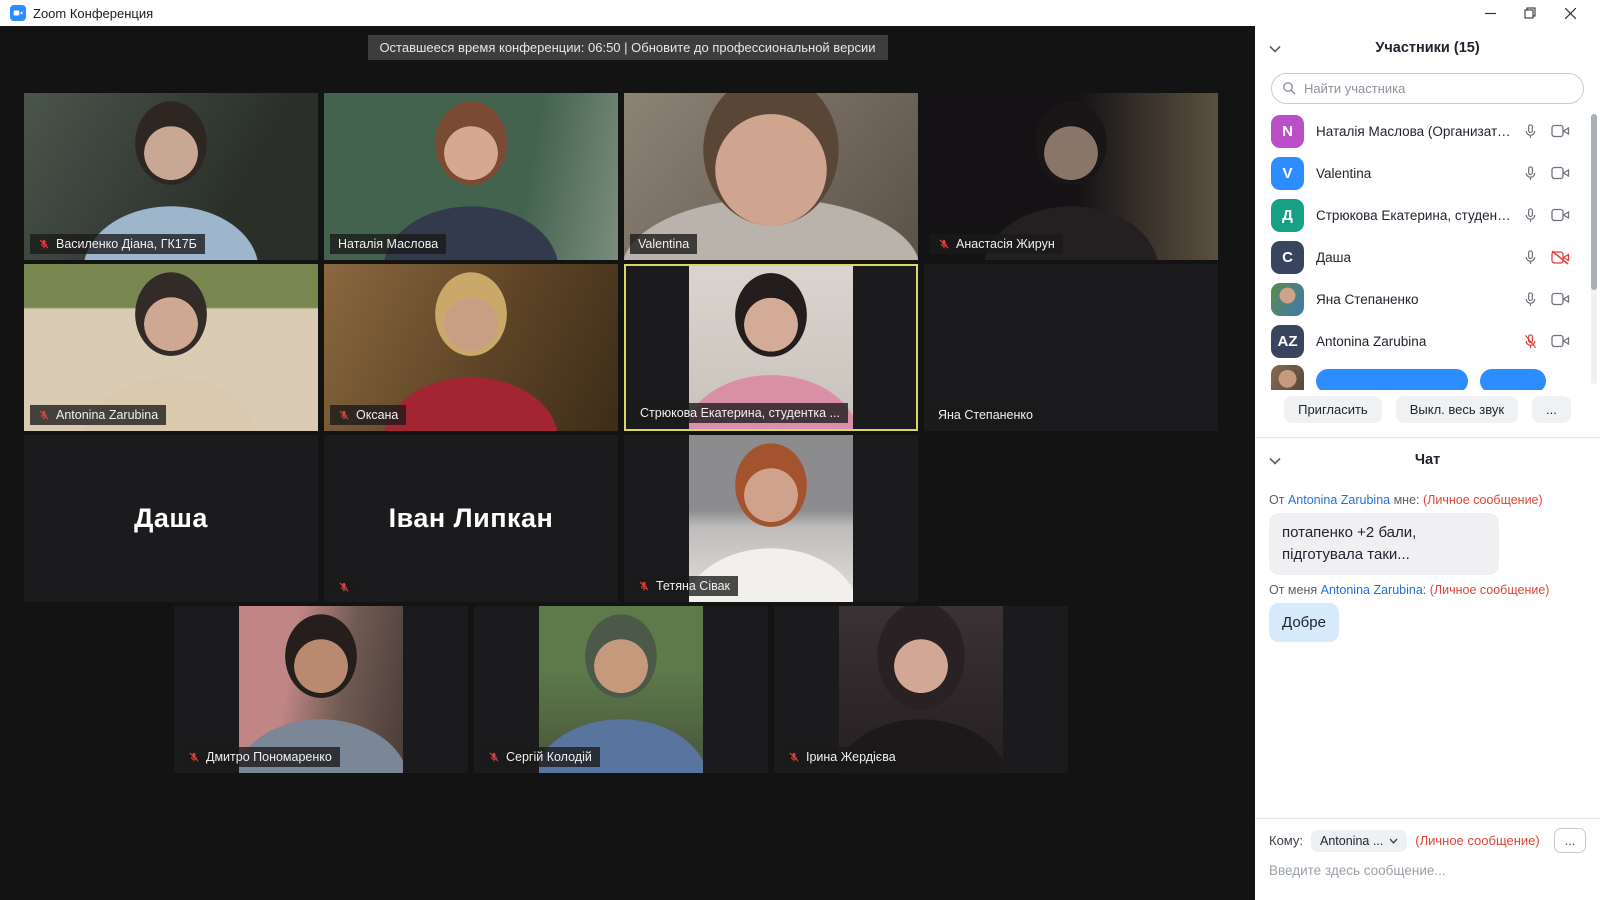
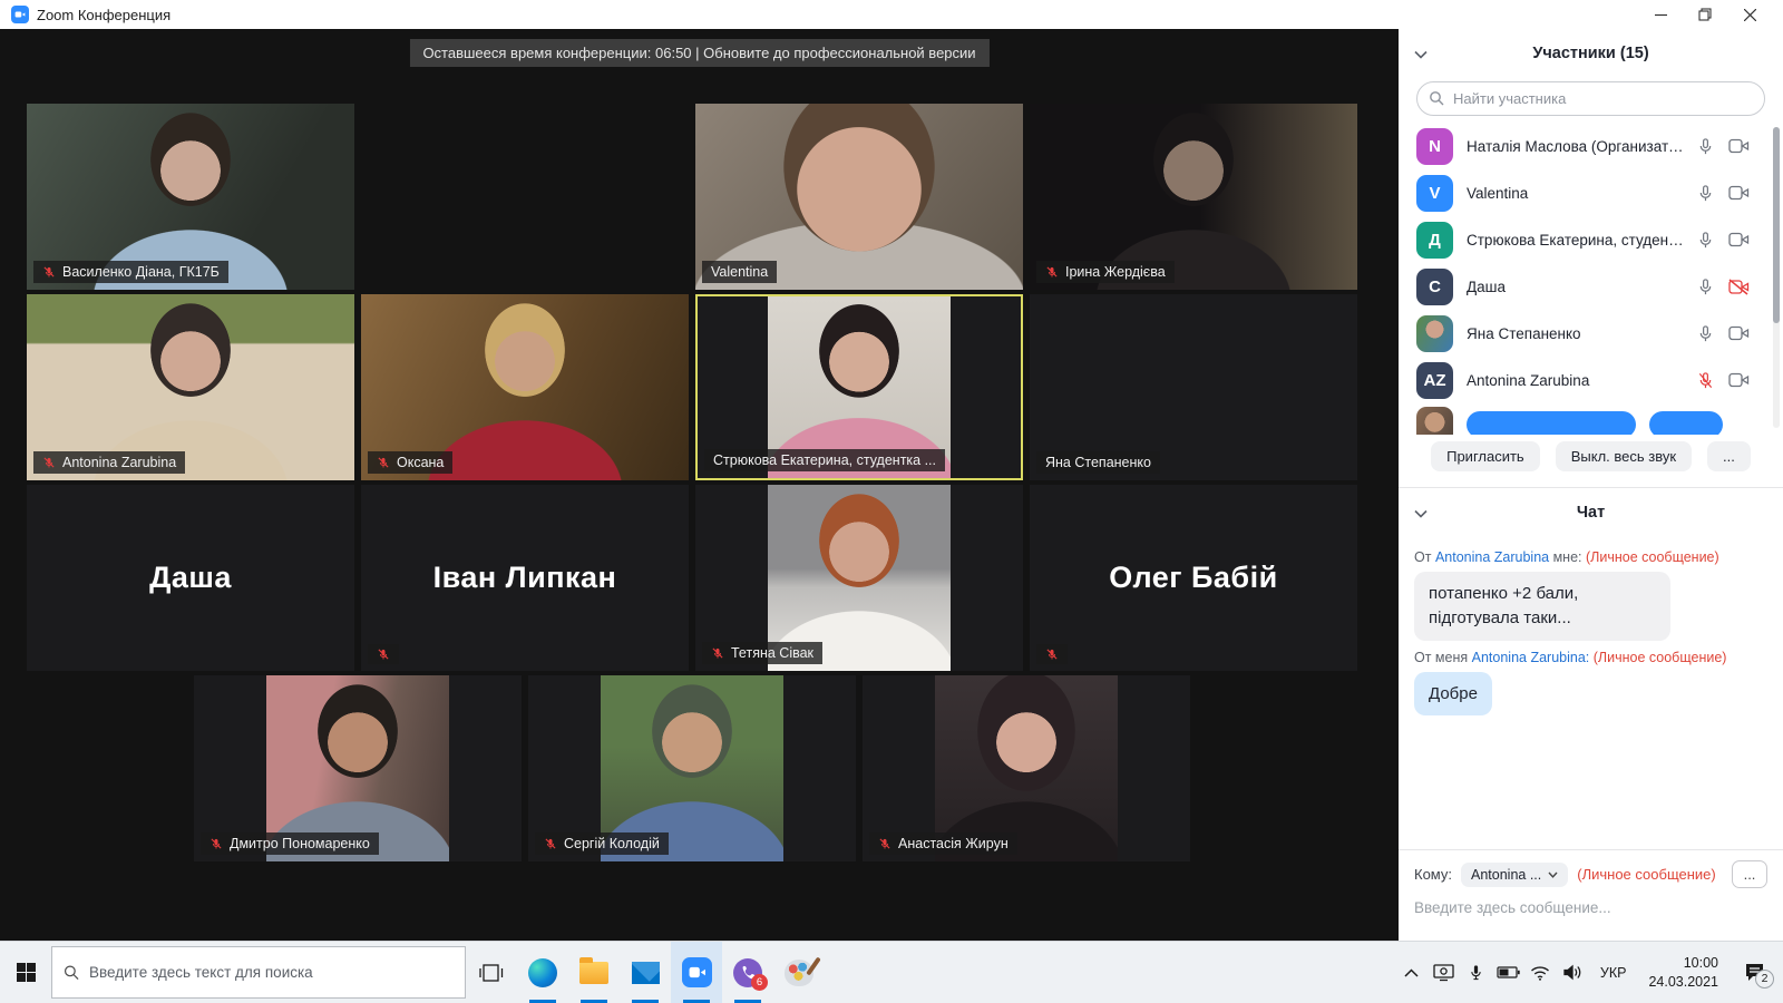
  Zoom Конференция
  Оставшееся время конференции: 06:50 | Обновите до профессиональной версии
  Василенко Діана, ГК17Б
- Наталія Маслова
  Valentina
- Анастасія Жирун
+ Ірина Жердієва
  Antonina Zarubina
  Оксана
  Стрюкова Екатерина, студентка ...
  Яна Степаненко
  Даша
  Іван Липкан
  Тетяна Сівак
+ Олег Бабій
  Дмитро Пономаренко
  Сергій Колодій
- Ірина Жердієва
+ Анастасія Жирун
  Участники (15)
  Найти участника
  N
  Наталія Маслова (Организатор
  V
  Valentina
  Д
  Стрюкова Екатерина, студентк
  C
  Даша
  Яна Степаненко
  AZ
  Antonina Zarubina
  Пригласить
  Выкл. весь звук
  ...
  Чат
  От Antonina Zarubina мне: (Личное сообщение)
  потапенко +2 бали, підготувала таки...
  От меня Antonina Zarubina: (Личное сообщение)
  Добре
  Кому:
  Antonina ...
  (Личное сообщение)
  ...
  Введите здесь сообщение...
+ Введите здесь текст для поиска
+ 6
+ УКР
+ 10:00
+ 24.03.2021
+ 2
